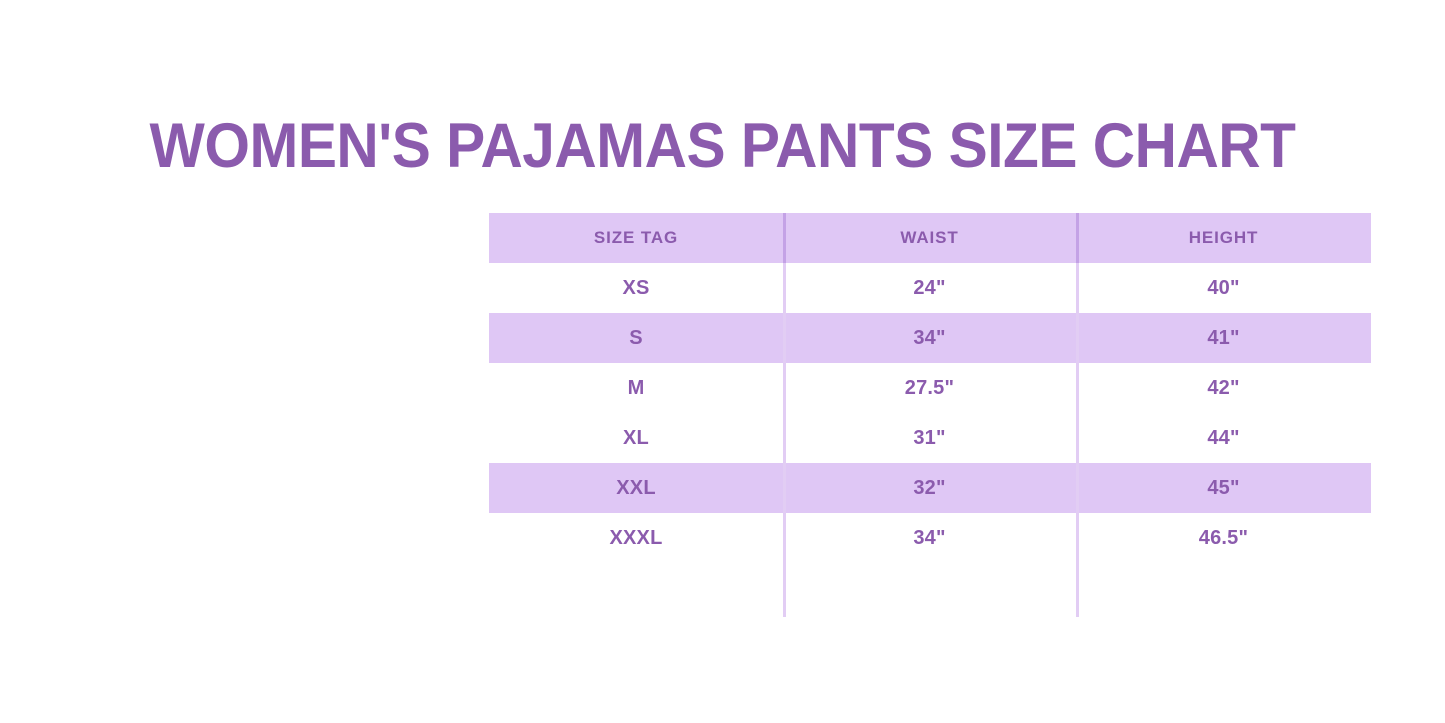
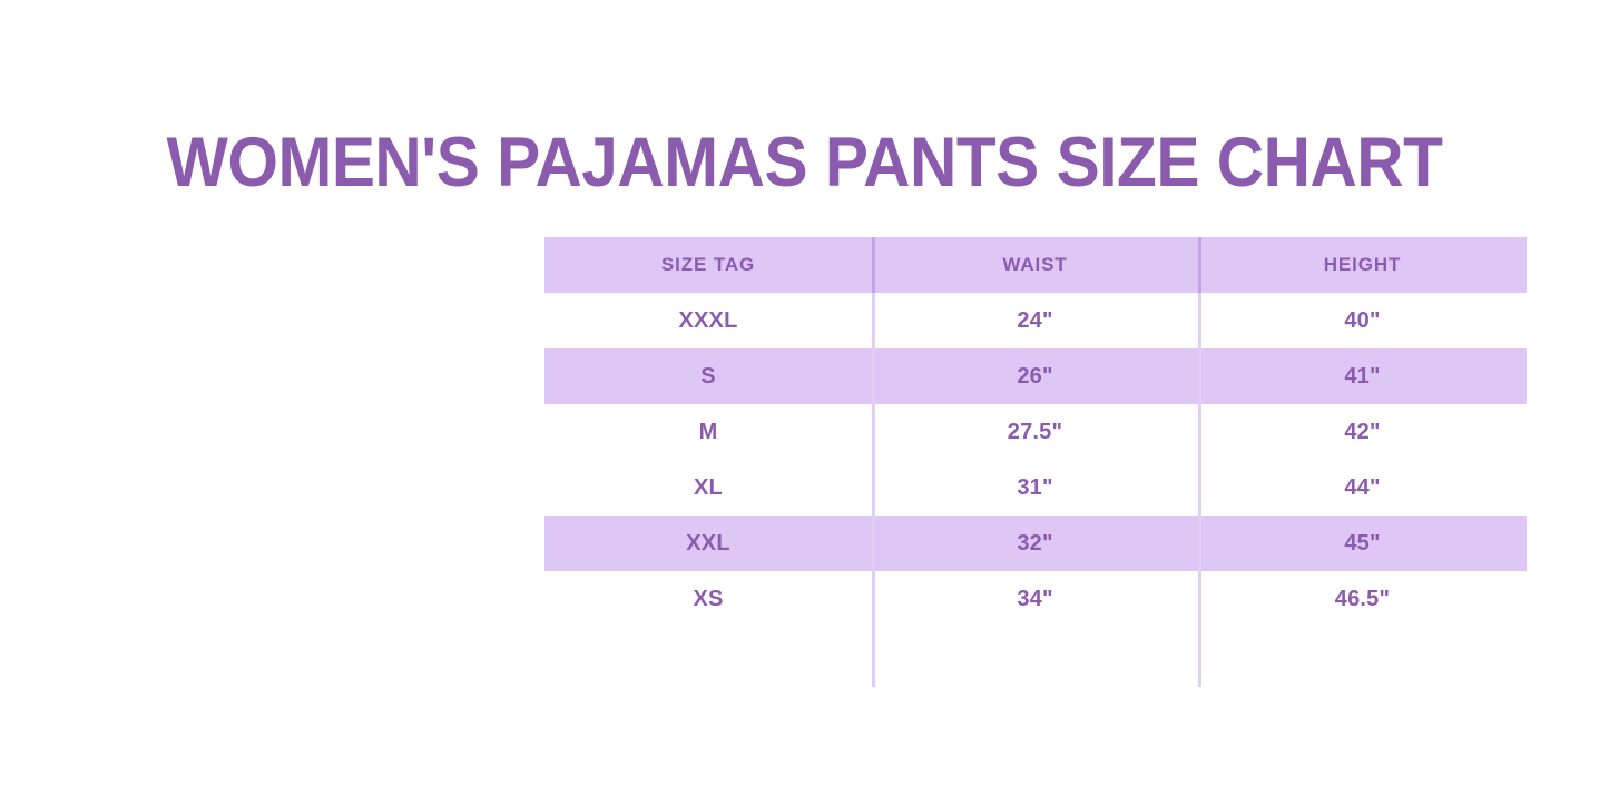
  WOMEN'S PAJAMAS PANTS SIZE CHART
  SIZE TAG	WAIST	HEIGHT
- XS	24"	40"
+ XXXL	24"	40"
- S	34"	41"
+ S	26"	41"
  M	27.5"	42"
  XL	31"	44"
  XXL	32"	45"
- XXXL	34"	46.5"
+ XS	34"	46.5"
